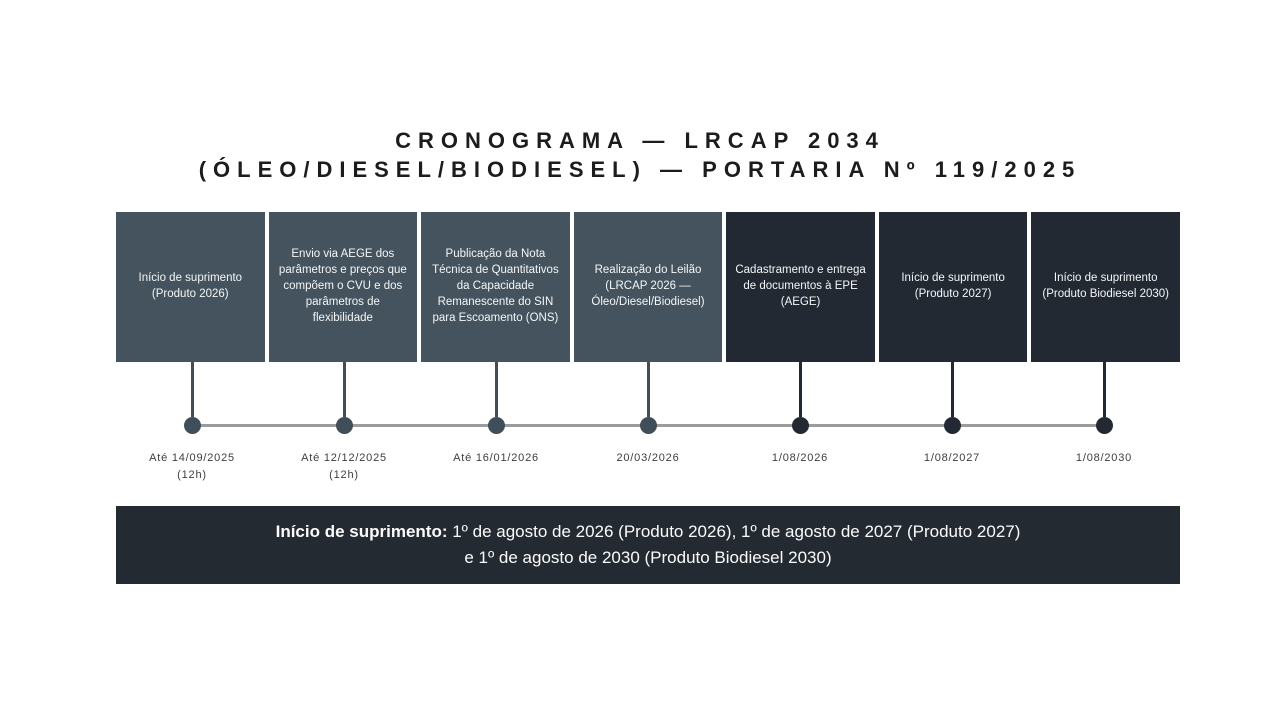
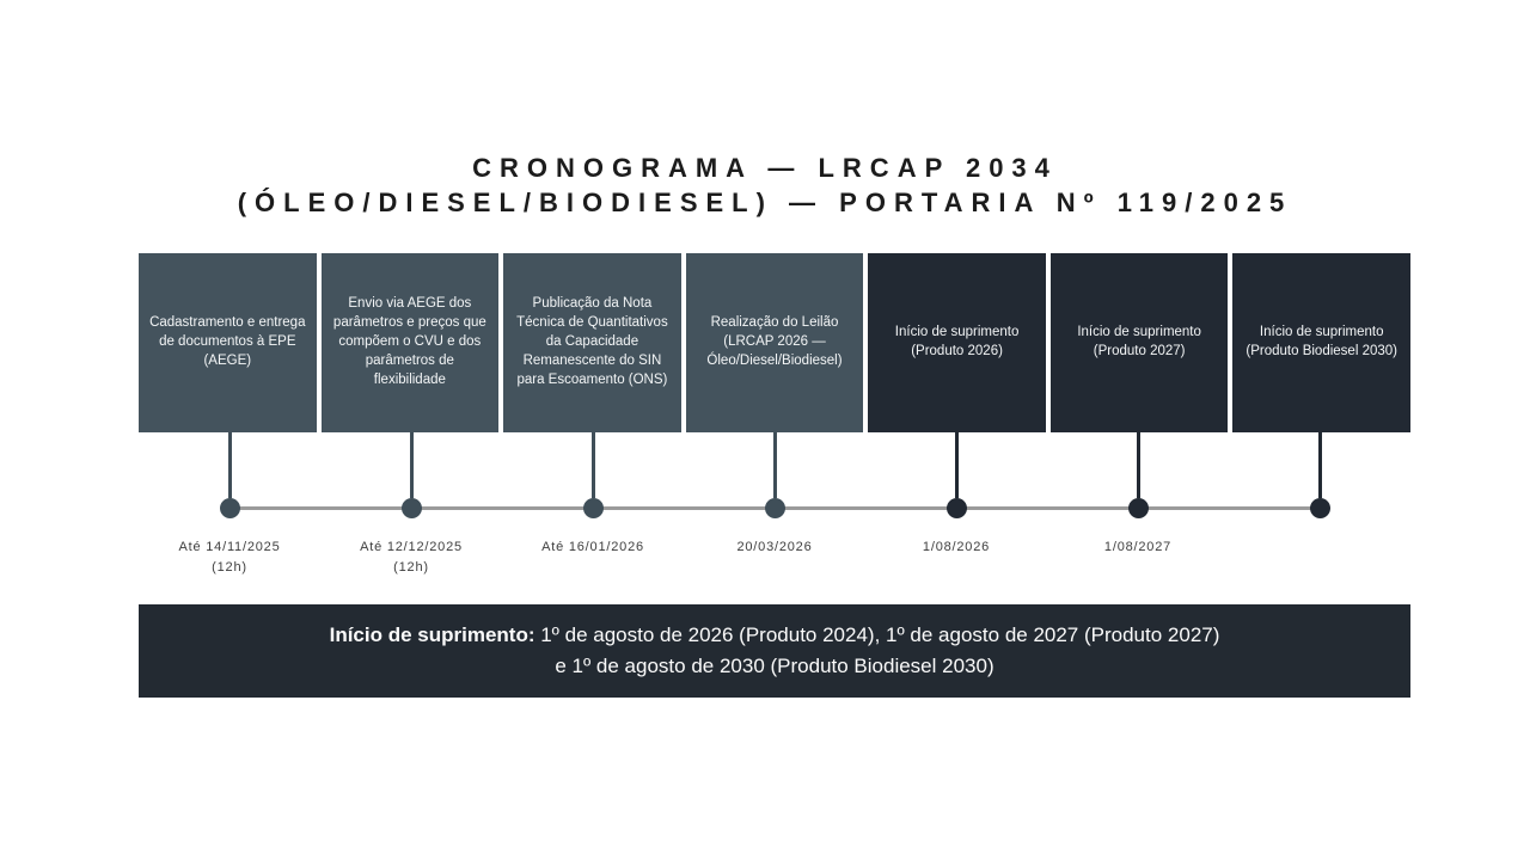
  CRONOGRAMA — LRCAP 2034
  (ÓLEO/DIESEL/BIODIESEL) — PORTARIA Nº 119/2025
- Início de suprimento (Produto 2026)
+ Cadastramento e entrega de documentos à EPE (AEGE)
  Envio via AEGE dos parâmetros e preços que compõem o CVU e dos parâmetros de flexibilidade
  Publicação da Nota Técnica de Quantitativos da Capacidade Remanescente do SIN para Escoamento (ONS)
  Realização do Leilão (LRCAP 2026 — Óleo/Diesel/Biodiesel)
- Cadastramento e entrega de documentos à EPE (AEGE)
+ Início de suprimento (Produto 2026)
  Início de suprimento (Produto 2027)
  Início de suprimento (Produto Biodiesel 2030)
- Até 14/09/2025
+ Até 14/11/2025
  (12h)
  Até 12/12/2025
  (12h)
  Até 16/01/2026
  20/03/2026
  1/08/2026
  1/08/2027
- 1/08/2030
- Início de suprimento: 1º de agosto de 2026 (Produto 2026), 1º de agosto de 2027 (Produto 2027)
+ Início de suprimento: 1º de agosto de 2026 (Produto 2024), 1º de agosto de 2027 (Produto 2027)
  e 1º de agosto de 2030 (Produto Biodiesel 2030)
